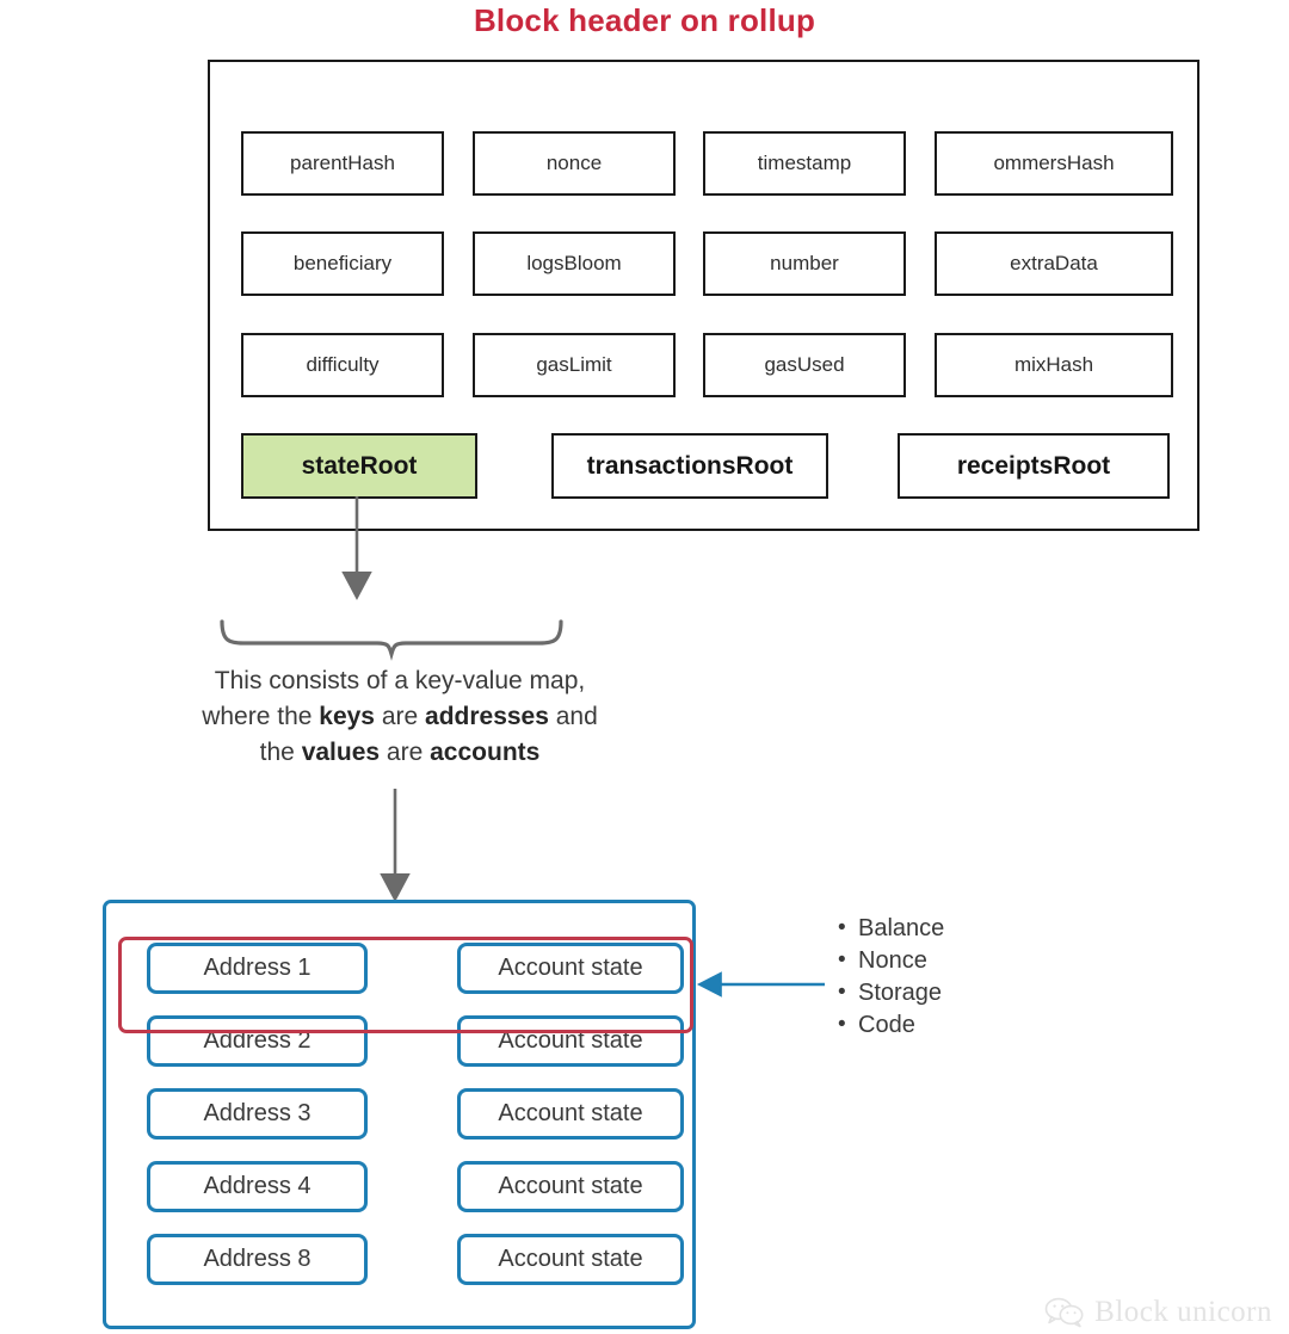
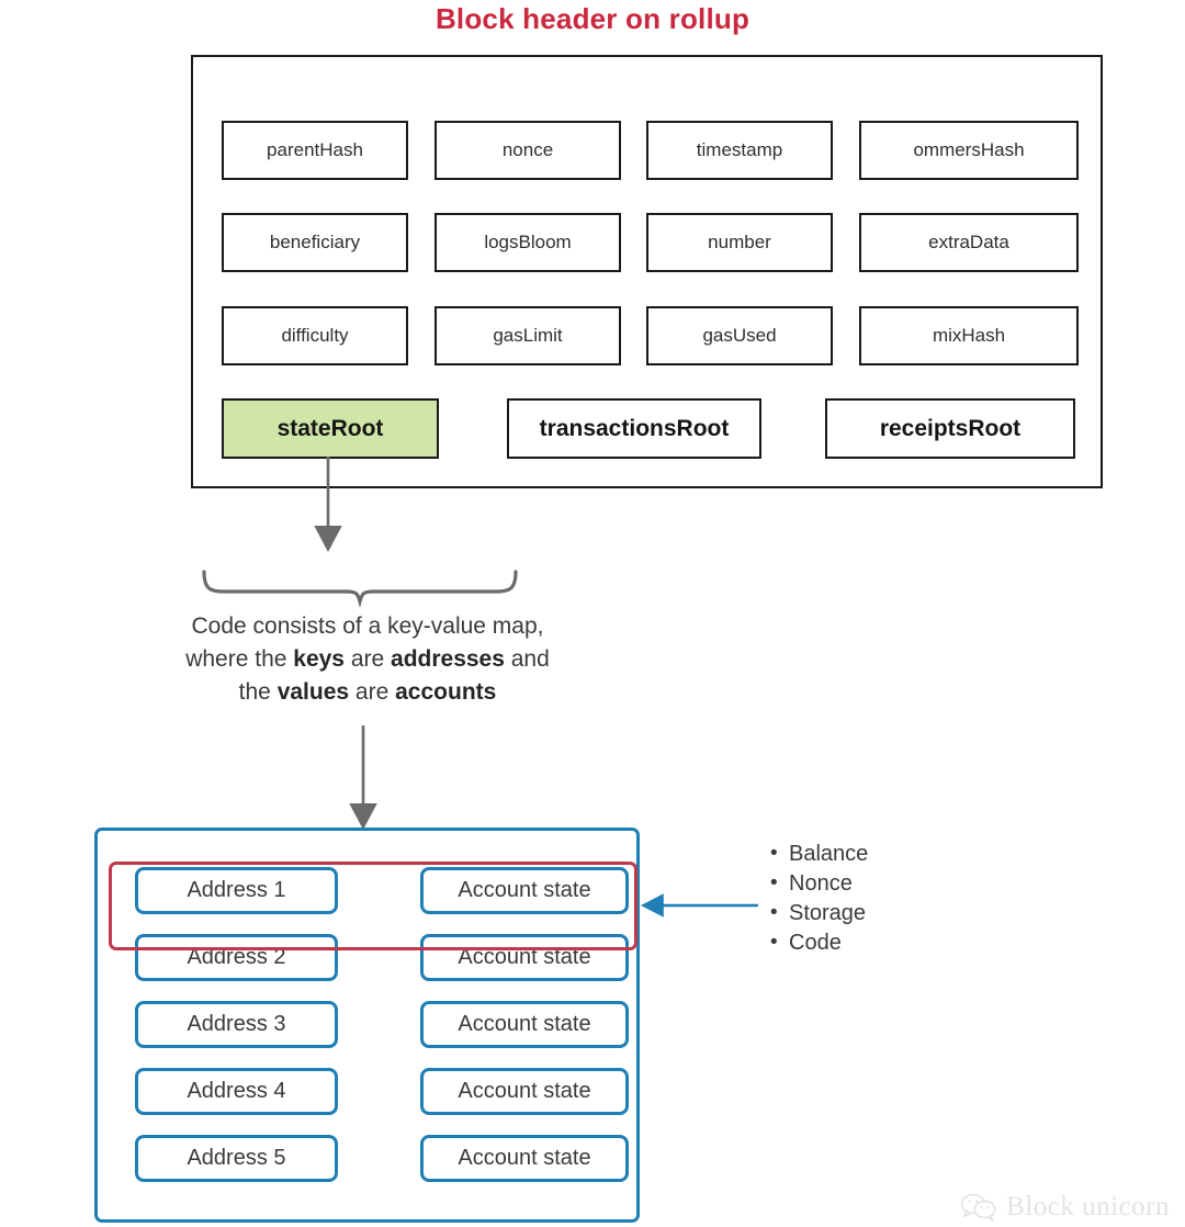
  Block header on rollup
  parentHash
  nonce
  timestamp
  ommersHash
  beneficiary
  logsBloom
  number
  extraData
  difficulty
  gasLimit
  gasUsed
  mixHash
  stateRoot
  transactionsRoot
  receiptsRoot
- This consists of a key-value map,
+ Code consists of a key-value map,
  where the keys are addresses and
  the values are accounts
  Address 1
  Account state
  Address 2
  Account state
  Address 3
  Account state
  Address 4
  Account state
- Address 8
+ Address 5
  Account state
  Balance
  Nonce
  Storage
  Code
  Block unicorn
